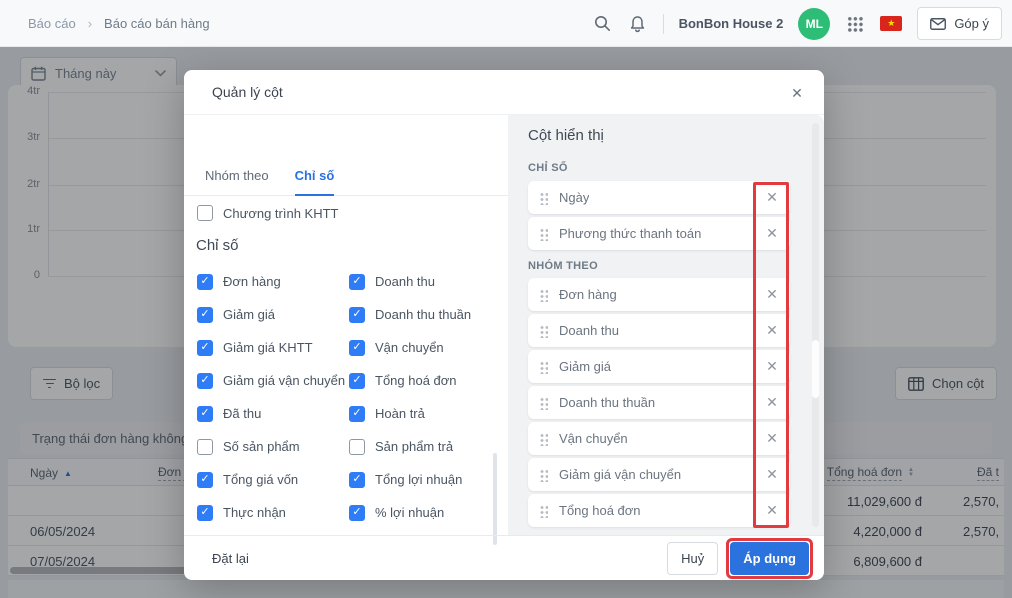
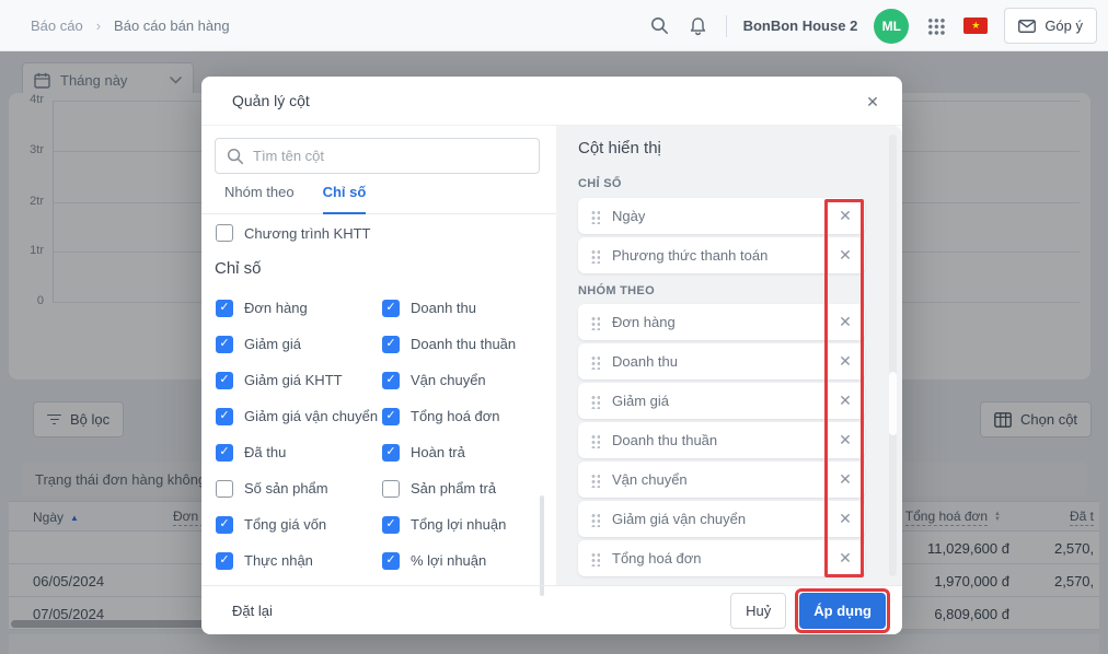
  Báo cáo
  ›
  Báo cáo bán hàng
  BonBon House 2
  ML
  ★
  Góp ý
  Tháng này
  4tr
  3tr
  2tr
  1tr
  0
  Bộ lọc
  Chọn cột
  Trạng thái đơn hàng khôn
  Ngày
  ▲
  Đơn
  Tổng hoá đơn
  Đã t
  11,029,600 đ
  2,570,
  06/05/2024
- 4,220,000 đ
+ 1,970,000 đ
  2,570,
  07/05/2024
  6,809,600 đ
  Quản lý cột
  ✕
+ Tìm tên cột
  Nhóm theo
  Chỉ số
  Chương trình KHTT
  Chỉ số
  Đơn hàng
  Doanh thu
  Giảm giá
  Doanh thu thuần
  Giảm giá KHTT
  Vận chuyển
  Giảm giá vận chuyển
  Tổng hoá đơn
  Đã thu
  Hoàn trả
  Số sản phẩm
  Sản phẩm trả
  Tổng giá vốn
  Tổng lợi nhuận
  Thực nhận
  % lợi nhuận
  Cột hiển thị
  CHỈ SỐ
  Ngày
  ✕
  Phương thức thanh toán
  ✕
  NHÓM THEO
  Đơn hàng
  ✕
  Doanh thu
  ✕
  Giảm giá
  ✕
  Doanh thu thuần
  ✕
  Vận chuyển
  ✕
  Giảm giá vận chuyển
  ✕
  Tổng hoá đơn
  ✕
  Đặt lại
  Huỷ
  Áp dụng
